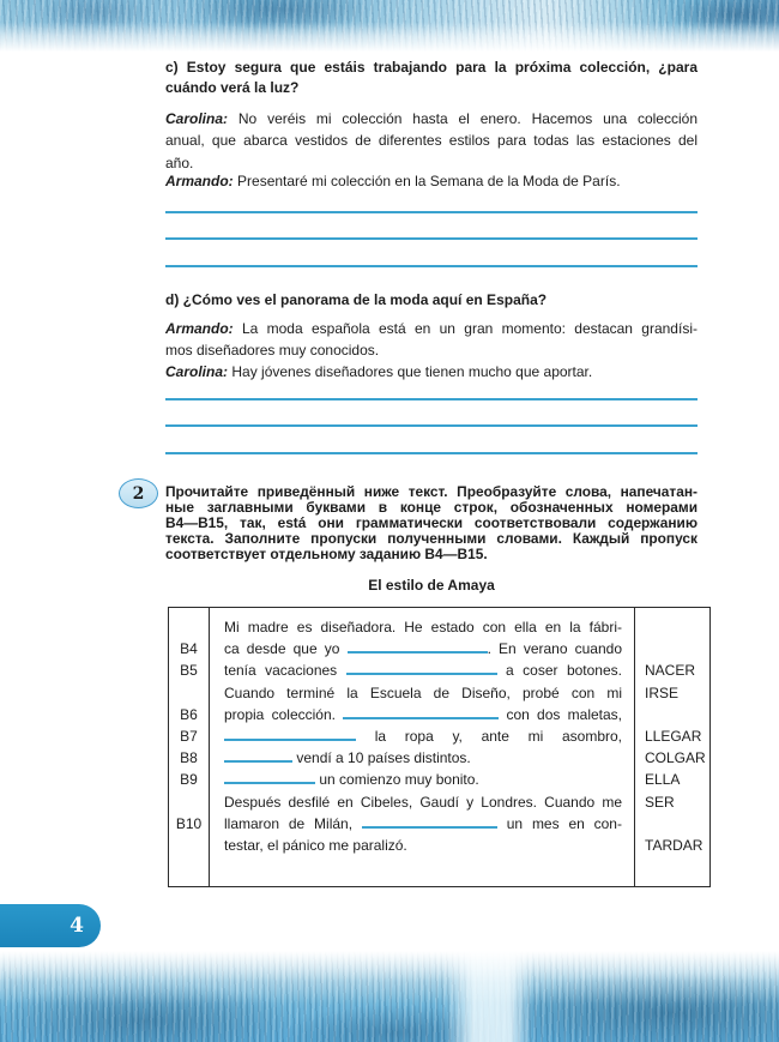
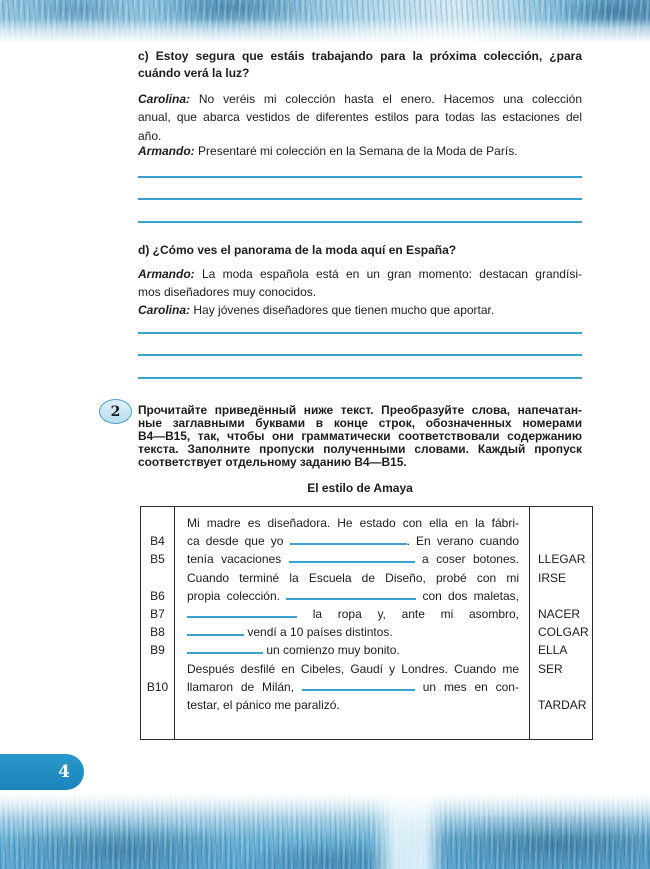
  c) Estoy segura que estáis trabajando para la próxima colección, ¿para
  cuándo verá la luz?
  Carolina: No veréis mi colección hasta el enero. Hacemos una colección
  anual, que abarca vestidos de diferentes estilos para todas las estaciones del
  año.
  Armando: Presentaré mi colección en la Semana de la Moda de París.
  d) ¿Cómo ves el panorama de la moda aquí en España?
  Armando: La moda española está en un gran momento: destacan grandísi-
  mos diseñadores muy conocidos.
  Carolina: Hay jóvenes diseñadores que tienen mucho que aportar.
  2
  Прочитайте приведённый ниже текст. Преобразуйте слова, напечатан-
  ные заглавными буквами в конце строк, обозначенных номерами
- В4—В15, так, está они грамматически соответствовали содержанию
+ В4—В15, так, чтобы они грамматически соответствовали содержанию
  текста. Заполните пропуски полученными словами. Каждый пропуск
  соответствует отдельному заданию В4—В15.
  El estilo de Amaya
  B4
  B5
  B6
  B7
  B8
  B9
  B10
  Mi madre es diseñadora. He estado con ella en la fábri-
  ca desde que yo . En verano cuando
  tenía vacaciones a coser botones.
  Cuando terminé la Escuela de Diseño, probé con mi
  propia colección. con dos maletas,
  la ropa y, ante mi asombro,
  vendí a 10 países distintos.
  un comienzo muy bonito.
  Después desfilé en Cibeles, Gaudí y Londres. Cuando me
  llamaron de Milán, un mes en con-
  testar, el pánico me paralizó.
- NACER
+ LLEGAR
  IRSE
- LLEGAR
+ NACER
  COLGAR
  ELLA
  SER
  TARDAR
  4
